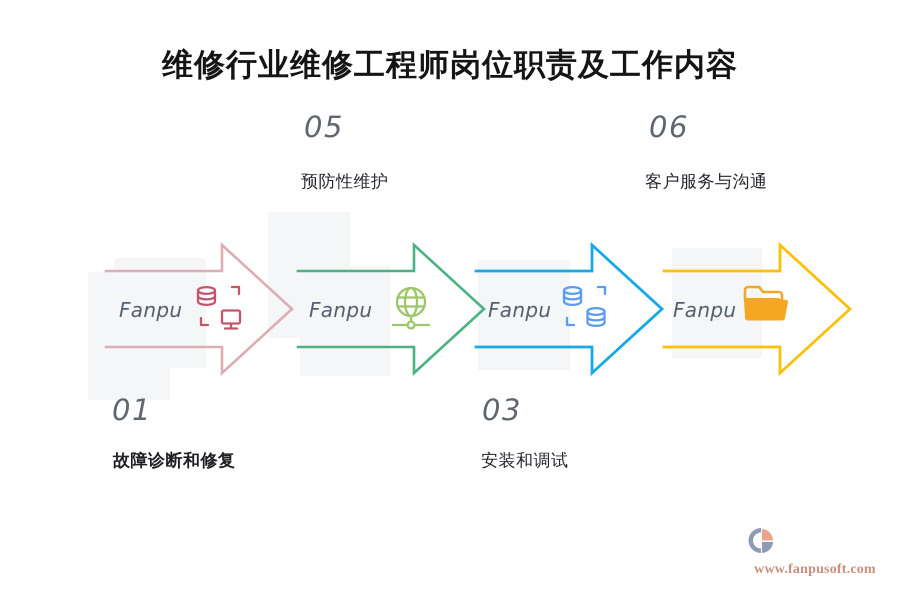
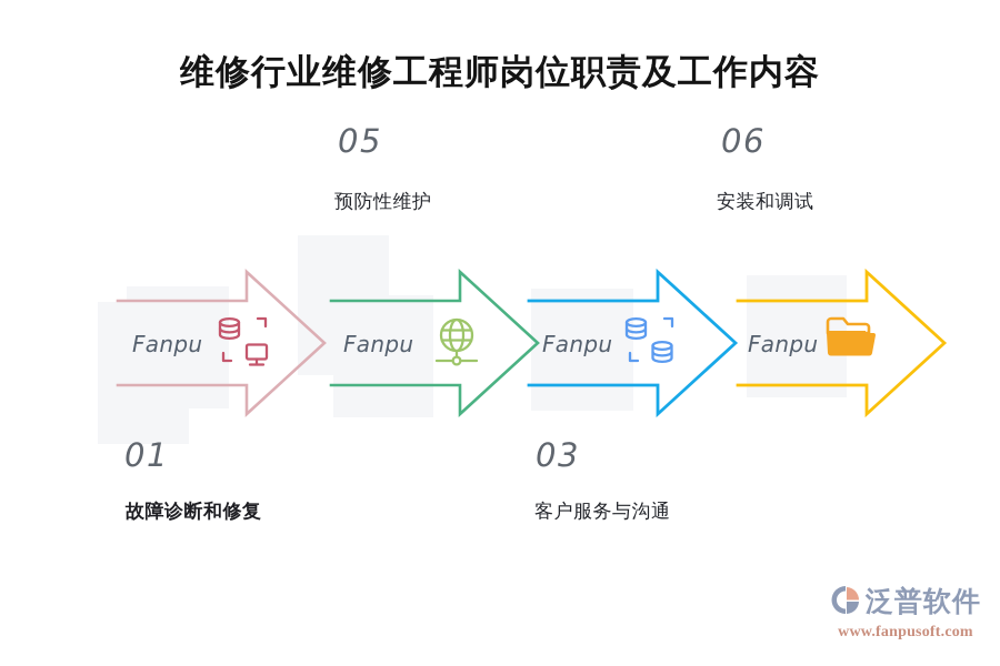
  维修行业维修工程师岗位职责及工作内容
  Fanpu
  01
  故障诊断和修复
  Fanpu
  05
  预防性维护
  Fanpu
  03
- 安装和调试
+ 客户服务与沟通
  Fanpu
  06
- 客户服务与沟通
+ 安装和调试
+ 泛普软件
  www.fanpusoft.com
